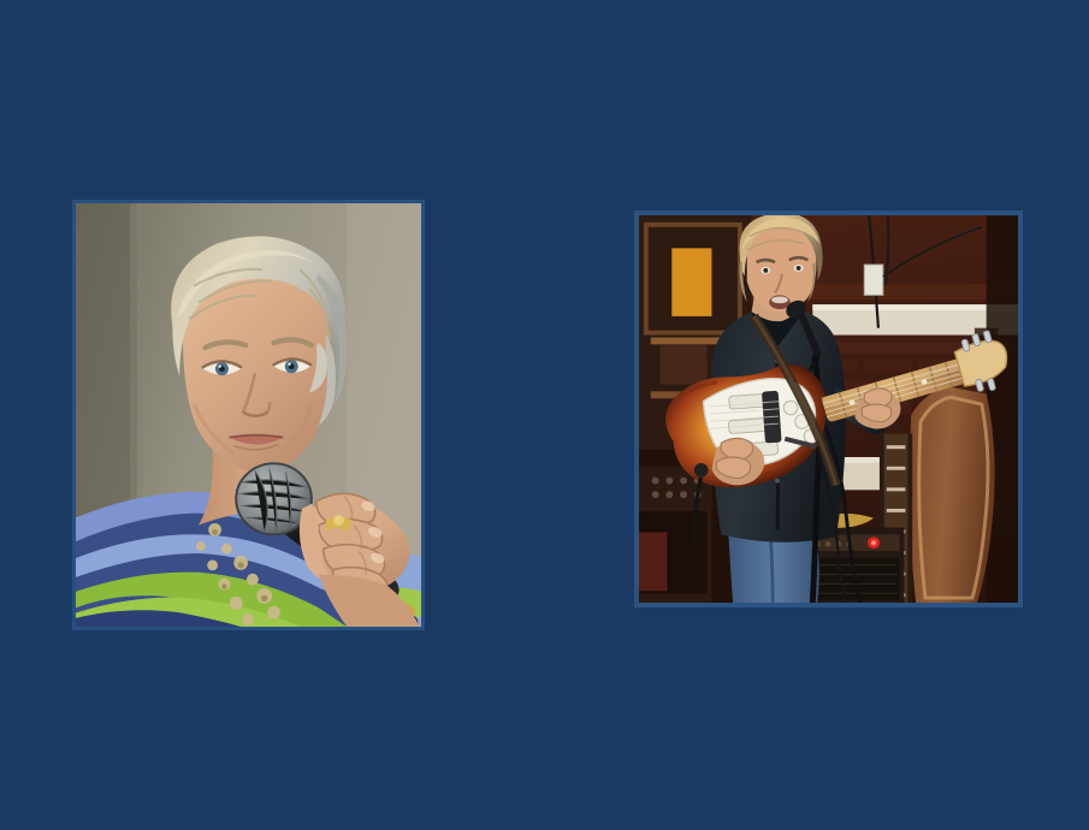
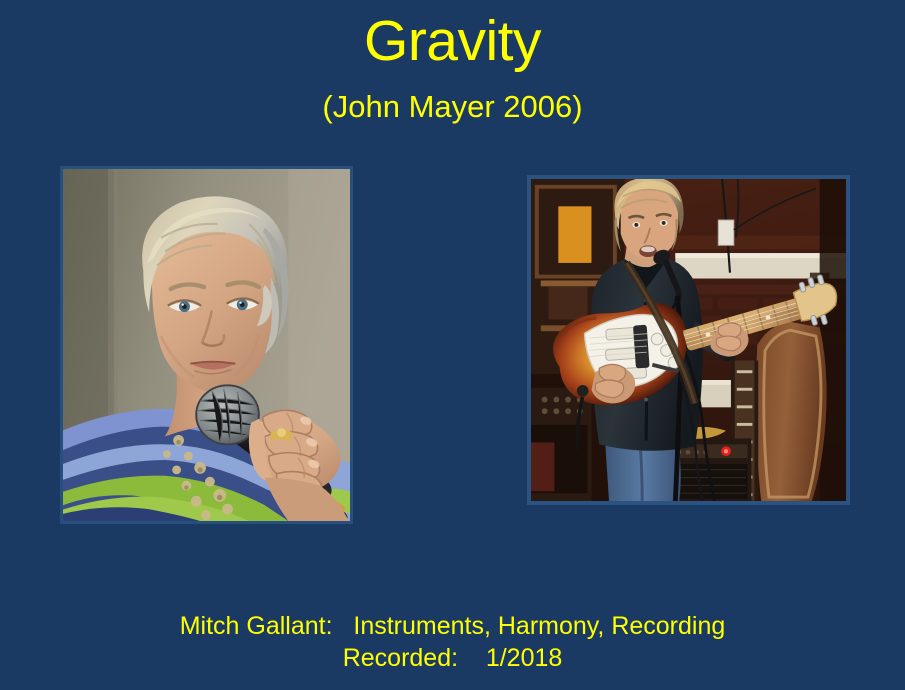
+ Gravity
+ (John Mayer 2006)
+ Mitch Gallant: Instruments, Harmony, Recording
+ Recorded: 1/2018
